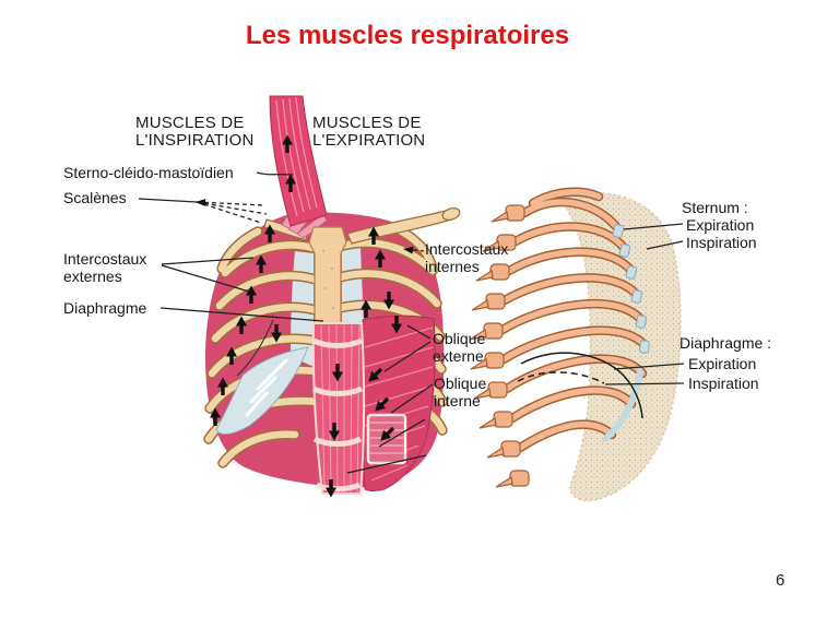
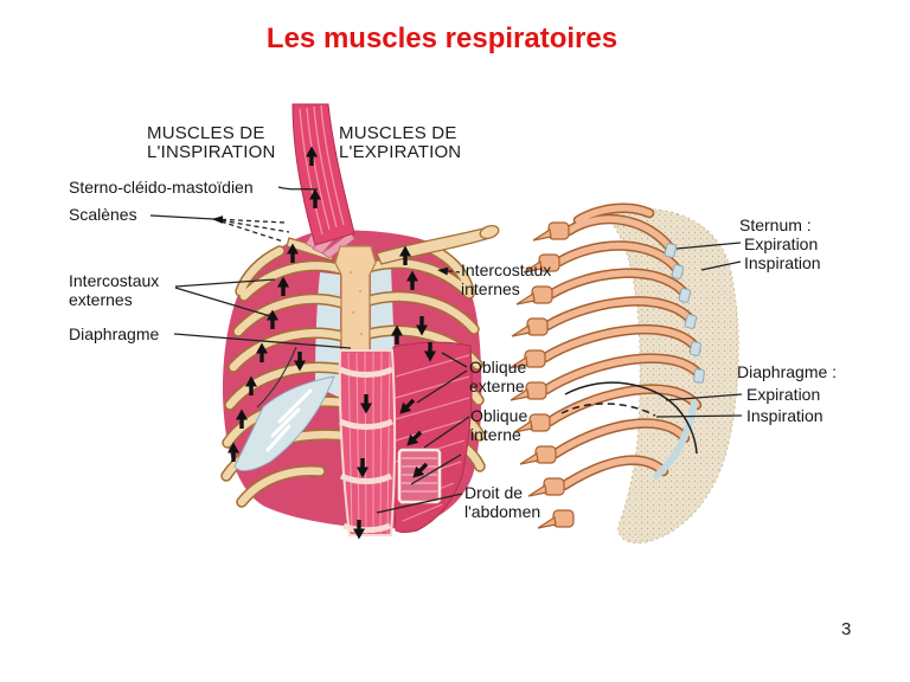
  Les muscles respiratoires
  MUSCLES DE
  L'INSPIRATION
  MUSCLES DE
  L'EXPIRATION
  Sterno-cléido-mastoïdien
  Scalènes
  Intercostaux
  externes
  Diaphragme
  Intercostaux
  internes
  Oblique
  externe
  Oblique
  interne
+ Droit de
+ l'abdomen
  Sternum :
  Expiration
  Inspiration
  Diaphragme :
  Expiration
  Inspiration
- 6
+ 3
